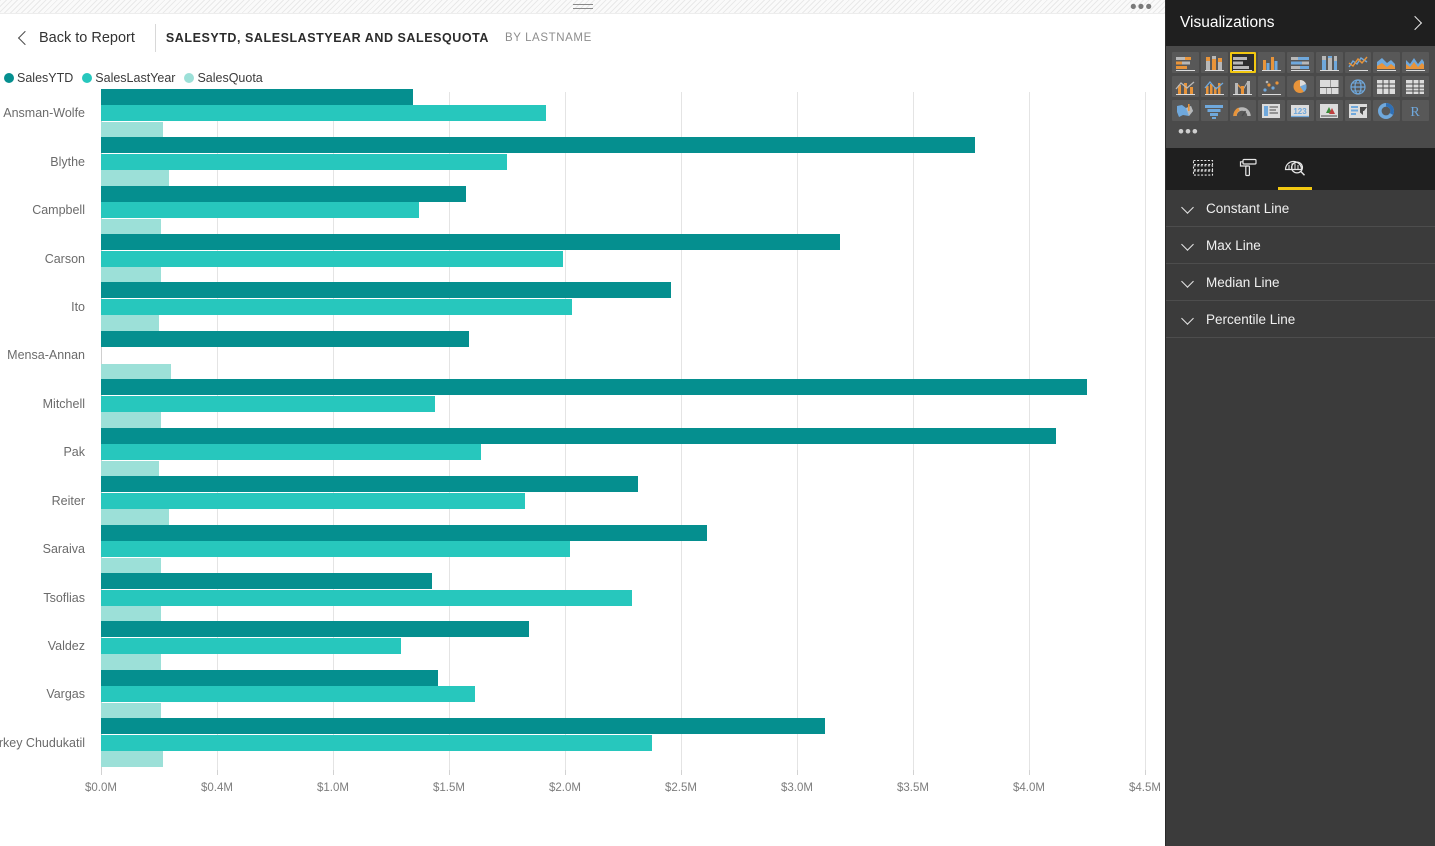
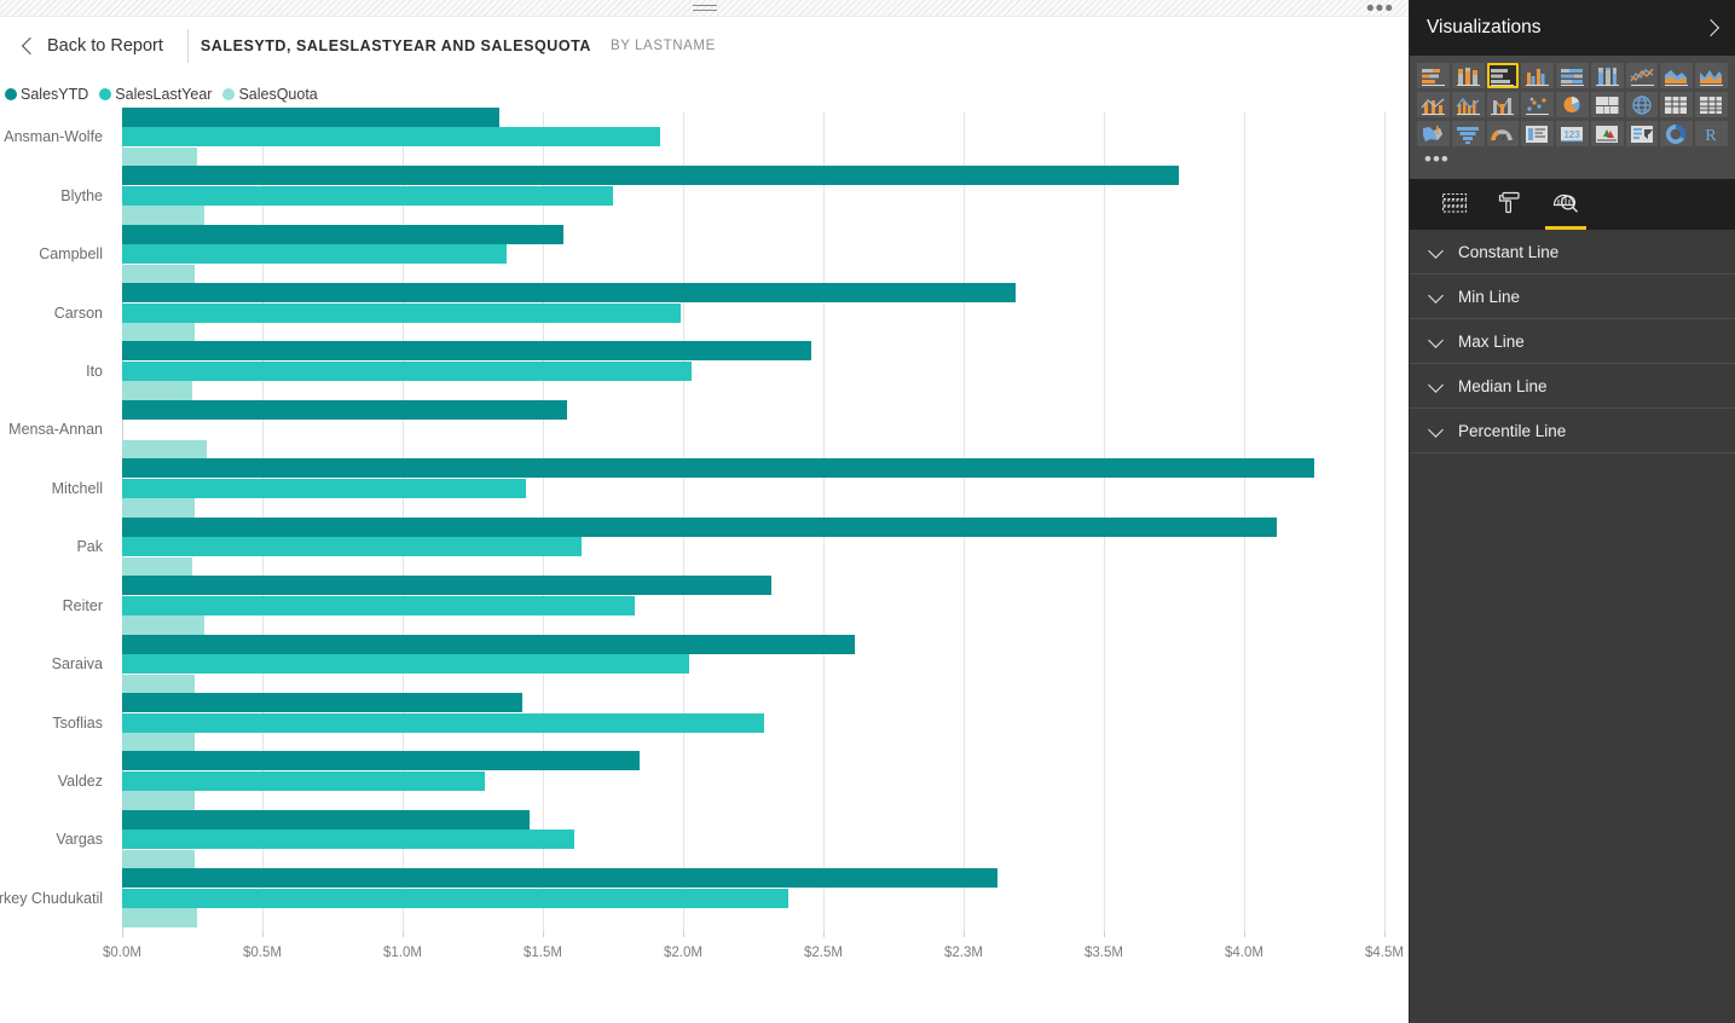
  •••
  Back to Report
  SALESYTD, SALESLASTYEAR AND SALESQUOTA
  BY LASTNAME
  SalesYTD
  SalesLastYear
  SalesQuota
  Ansman-Wolfe
  Blythe
  Campbell
  Carson
  Ito
  Mensa-Annan
  Mitchell
  Pak
  Reiter
  Saraiva
  Tsoflias
  Valdez
  Vargas
  rkey Chudukatil
  $0.0M
- $0.4M
+ $0.5M
  $1.0M
  $1.5M
  $2.0M
  $2.5M
- $3.0M
+ $2.3M
  $3.5M
  $4.0M
  $4.5M
  Visualizations
  123
  R
  •••
  Constant Line
+ Min Line
  Max Line
  Median Line
  Percentile Line
